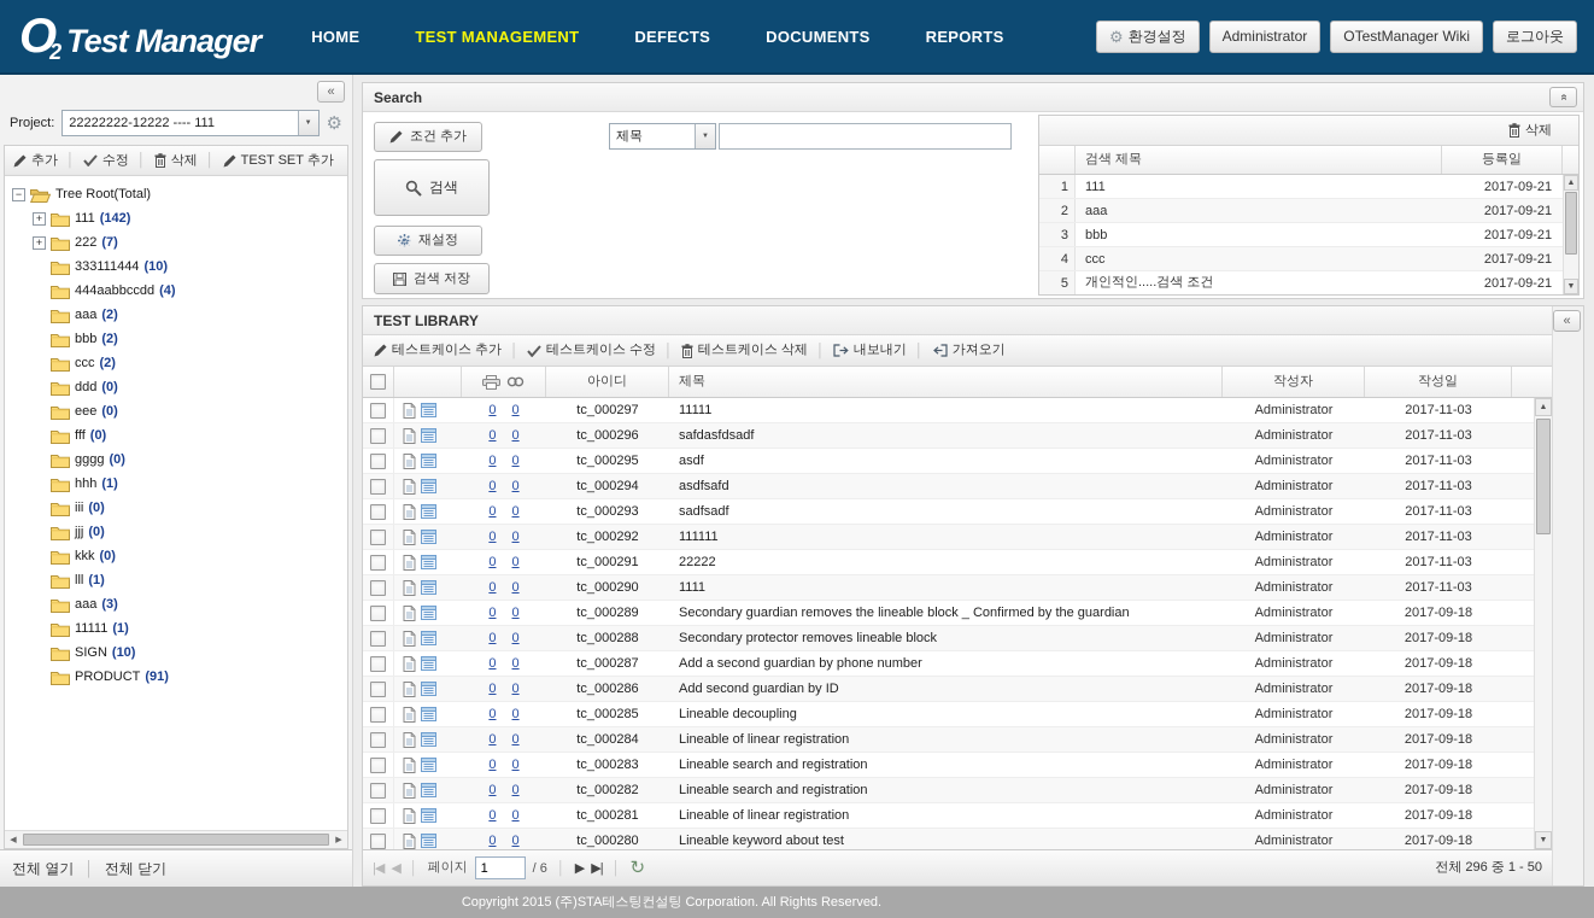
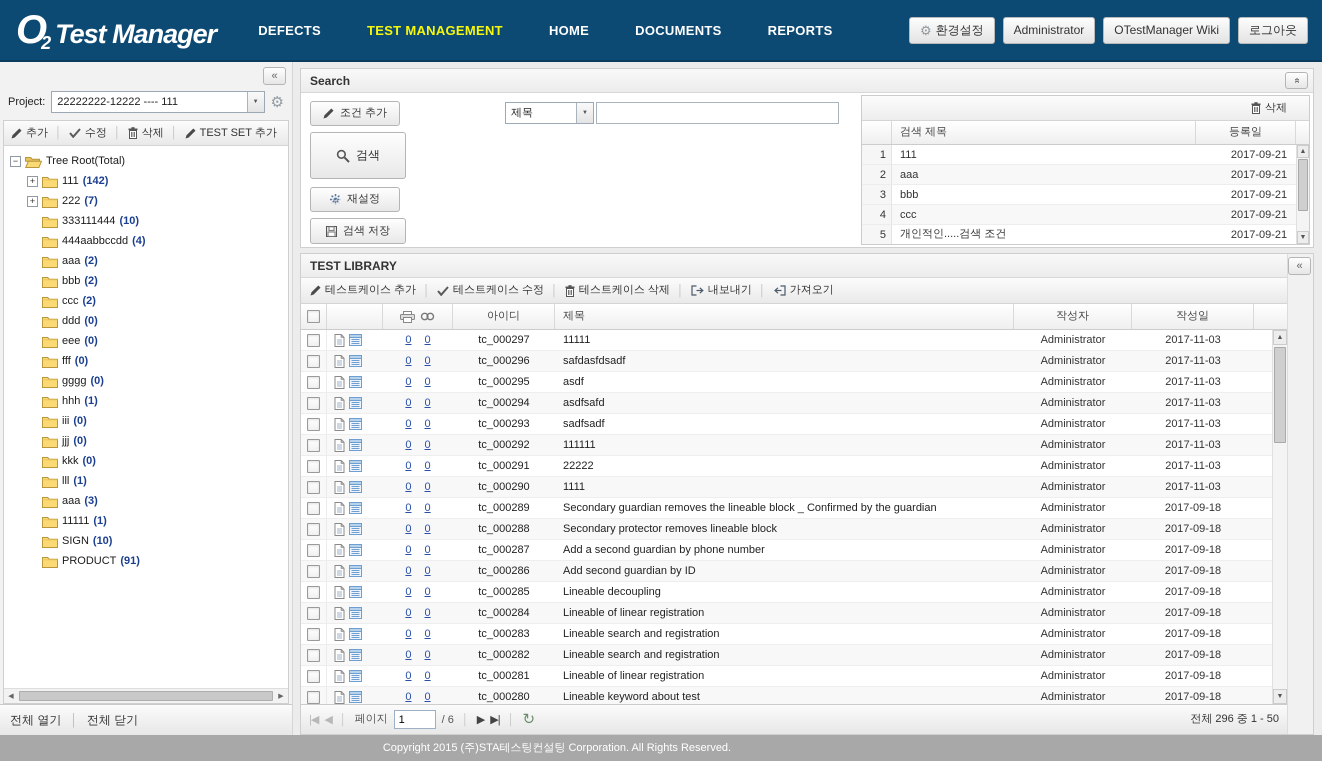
  O
  2
  Test Manager
- HOME
+ DEFECTS
  TEST MANAGEMENT
- DEFECTS
+ HOME
  DOCUMENTS
  REPORTS
  ⚙
  환경설정
  Administrator
  OTestManager Wiki
  로그아웃
  «
  Project:
  22222222-12222 ---- 111
  ⚙
  추가
  │
  수정
  │
  삭제
  │
  TEST SET 추가
  −
  Tree Root(Total)
  +
  111
  (142)
  +
  222
  (7)
  333111444
  (10)
  444aabbccdd
  (4)
  aaa
  (2)
  bbb
  (2)
  ccc
  (2)
  ddd
  (0)
  eee
  (0)
  fff
  (0)
  gggg
  (0)
  hhh
  (1)
  iii
  (0)
  jjj
  (0)
  kkk
  (0)
  lll
  (1)
  aaa
  (3)
  11111
  (1)
  SIGN
  (10)
  PRODUCT
  (91)
  전체 열기
  │
  전체 닫기
  Search
  조건 추가
  검색
  재설정
  검색 저장
  제목
  삭제
  검색 제목
  등록일
  1
  111
  2017-09-21
  2
  aaa
  2017-09-21
  3
  bbb
  2017-09-21
  4
  ccc
  2017-09-21
  5
  개인적인.....검색 조건
  2017-09-21
  «
  TEST LIBRARY
  테스트케이스 추가
  │
  테스트케이스 수정
  │
  테스트케이스 삭제
  │
  내보내기
  │
  가져오기
  아이디
  제목
  작성자
  작성일
  0
  0
  tc_000297
  11111
  Administrator
  2017-11-03
  0
  0
  tc_000296
  safdasfdsadf
  Administrator
  2017-11-03
  0
  0
  tc_000295
  asdf
  Administrator
  2017-11-03
  0
  0
  tc_000294
  asdfsafd
  Administrator
  2017-11-03
  0
  0
  tc_000293
  sadfsadf
  Administrator
  2017-11-03
  0
  0
  tc_000292
  111111
  Administrator
  2017-11-03
  0
  0
  tc_000291
  22222
  Administrator
  2017-11-03
  0
  0
  tc_000290
  1111
  Administrator
  2017-11-03
  0
  0
  tc_000289
  Secondary guardian removes the lineable block _ Confirmed by the guardian
  Administrator
  2017-09-18
  0
  0
  tc_000288
  Secondary protector removes lineable block
  Administrator
  2017-09-18
  0
  0
  tc_000287
  Add a second guardian by phone number
  Administrator
  2017-09-18
  0
  0
  tc_000286
  Add second guardian by ID
  Administrator
  2017-09-18
  0
  0
  tc_000285
  Lineable decoupling
  Administrator
  2017-09-18
  0
  0
  tc_000284
  Lineable of linear registration
  Administrator
  2017-09-18
  0
  0
  tc_000283
  Lineable search and registration
  Administrator
  2017-09-18
  0
  0
  tc_000282
  Lineable search and registration
  Administrator
  2017-09-18
  0
  0
  tc_000281
  Lineable of linear registration
  Administrator
  2017-09-18
  0
  0
  tc_000280
  Lineable keyword about test
  Administrator
  2017-09-18
  |◀
  ◀
  │
  페이지
  1
  / 6
  │
  ▶
  ▶|
  │
  ↻
  전체 296 중 1 - 50
  Copyright 2015 (주)STA테스팅컨설팅 Corporation. All Rights Reserved.
